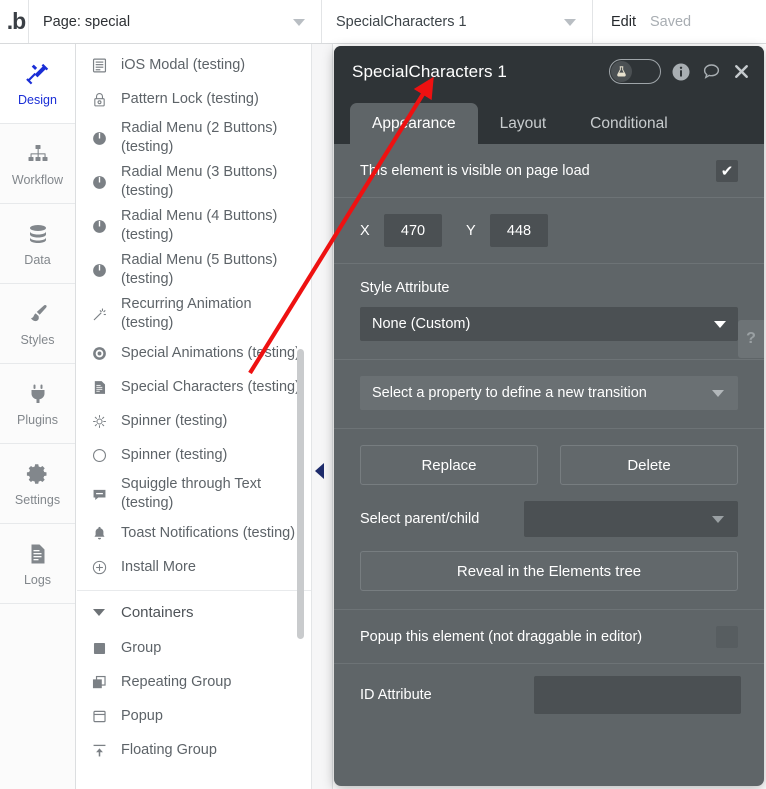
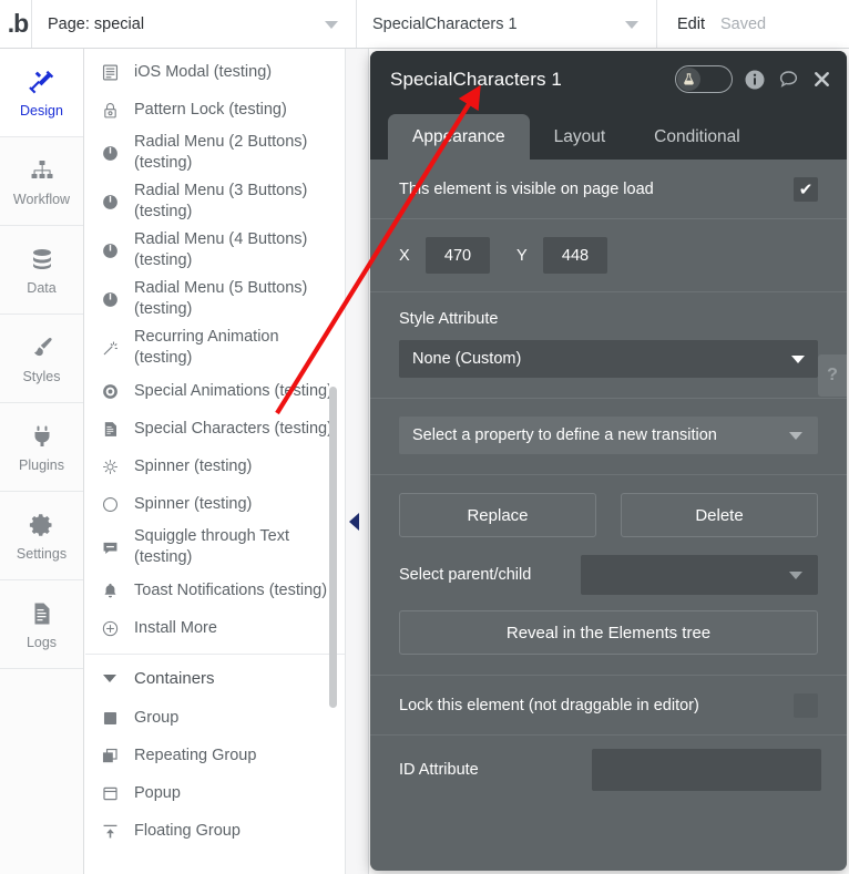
  .b
  Page: special
  SpecialCharacters 1
  Edit
  Saved
  Design
  Workflow
  Data
  Styles
  Plugins
  Settings
  Logs
  iOS Modal (testing)
  Pattern Lock (testing)
  Radial Menu (2 Buttons) (testing)
  Radial Menu (3 Buttons) (testing)
  Radial Menu (4 Buttons) (testing)
  Radial Menu (5 Buttons) (testing)
  Recurring Animation (testing)
  Special Animations (tsting
  Special Characters (testing
  Spinner (testing)
  Spinner (testing)
  Squiggle through Text (testing)
  Toast Notifications (testing)
  Install More
  Containers
  Group
  Repeating Group
  Popup
  Floating Group
  SpecialCharacters 1
  Apparance
  Layout
  Conditional
  This element is visible on page load
  ✔
  X
  470
  Y
  448
  Style Attribute
  None (Custom)
  Select a property to define a new transition
  Replace
  Delete
  Select parent/child
  Reveal in the Elements tree
- Popup this element (not draggable in editor)
+ Lock this element (not draggable in editor)
  ID Attribute
  ?
